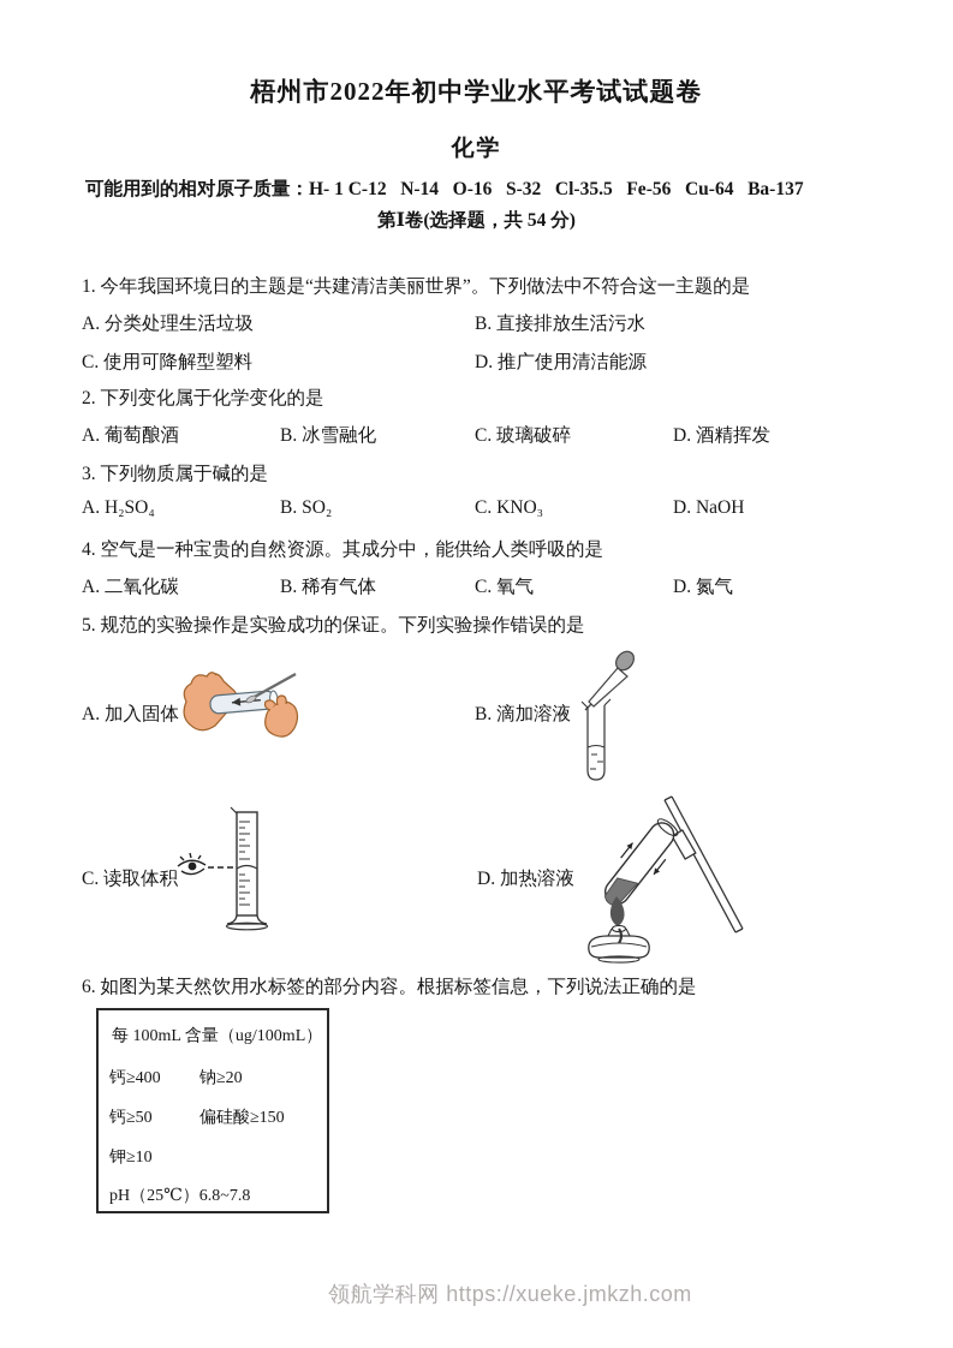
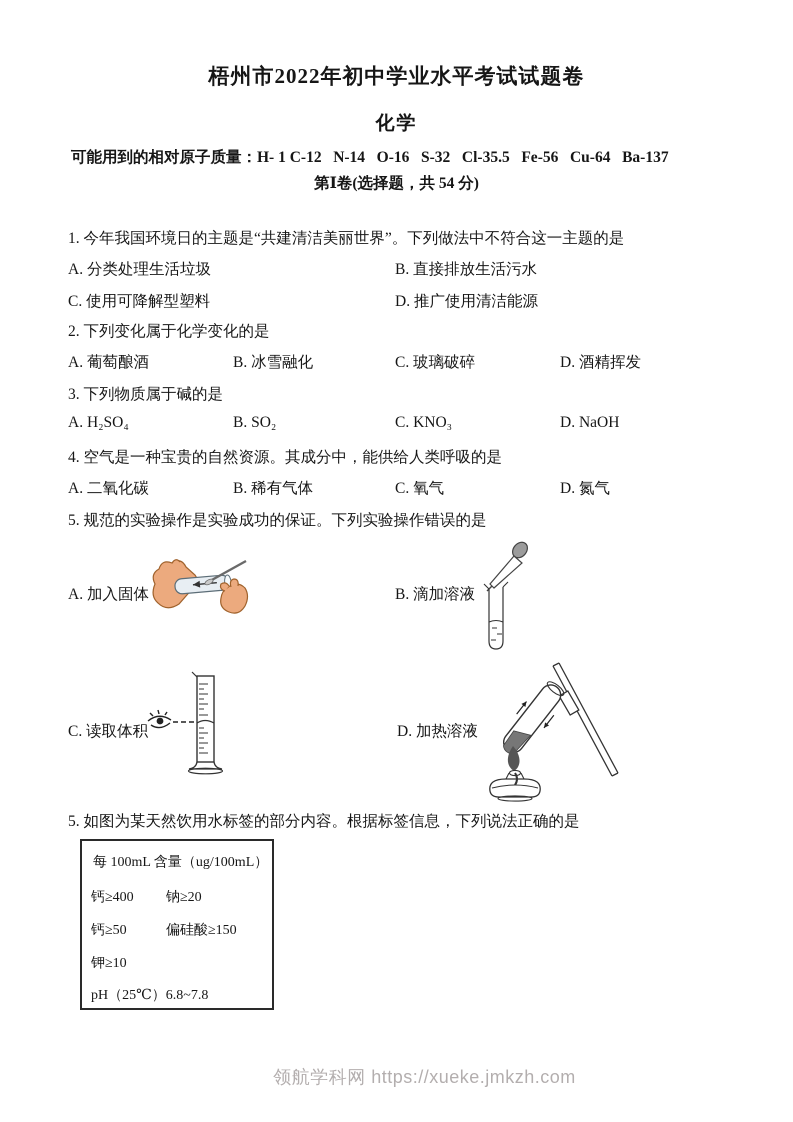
  梧州市2022年初中学业水平考试试题卷
  化学
  可能用到的相对原子质量：H- 1 C-12 N-14 O-16 S-32 Cl-35.5 Fe-56 Cu-64 Ba-137
  第Ⅰ卷(选择题，共 54 分)
  1. 今年我国环境日的主题是“共建清洁美丽世界”。下列做法中不符合这一主题的是
  A. 分类处理生活垃圾
  B. 直接排放生活污水
  C. 使用可降解型塑料
  D. 推广使用清洁能源
  2. 下列变化属于化学变化的是
  A. 葡萄酿酒
  B. 冰雪融化
  C. 玻璃破碎
  D. 酒精挥发
  3. 下列物质属于碱的是
  A. H₂SO₄
  B. SO₂
  C. KNO₃
  D. NaOH
  4. 空气是一种宝贵的自然资源。其成分中，能供给人类呼吸的是
  A. 二氧化碳
  B. 稀有气体
  C. 氧气
  D. 氮气
  5. 规范的实验操作是实验成功的保证。下列实验操作错误的是
  A. 加入固体
  B. 滴加溶液
  C. 读取体积
  D. 加热溶液
- 6. 如图为某天然饮用水标签的部分内容。根据标签信息，下列说法正确的是
+ 5. 如图为某天然饮用水标签的部分内容。根据标签信息，下列说法正确的是
  每 100mL 含量（ug/100mL）
  钙≥400
  钠≥20
  钙≥50
  偏硅酸≥150
  钾≥10
  pH（25℃）6.8~7.8
  领航学科网 https://xueke.jmkzh.com
